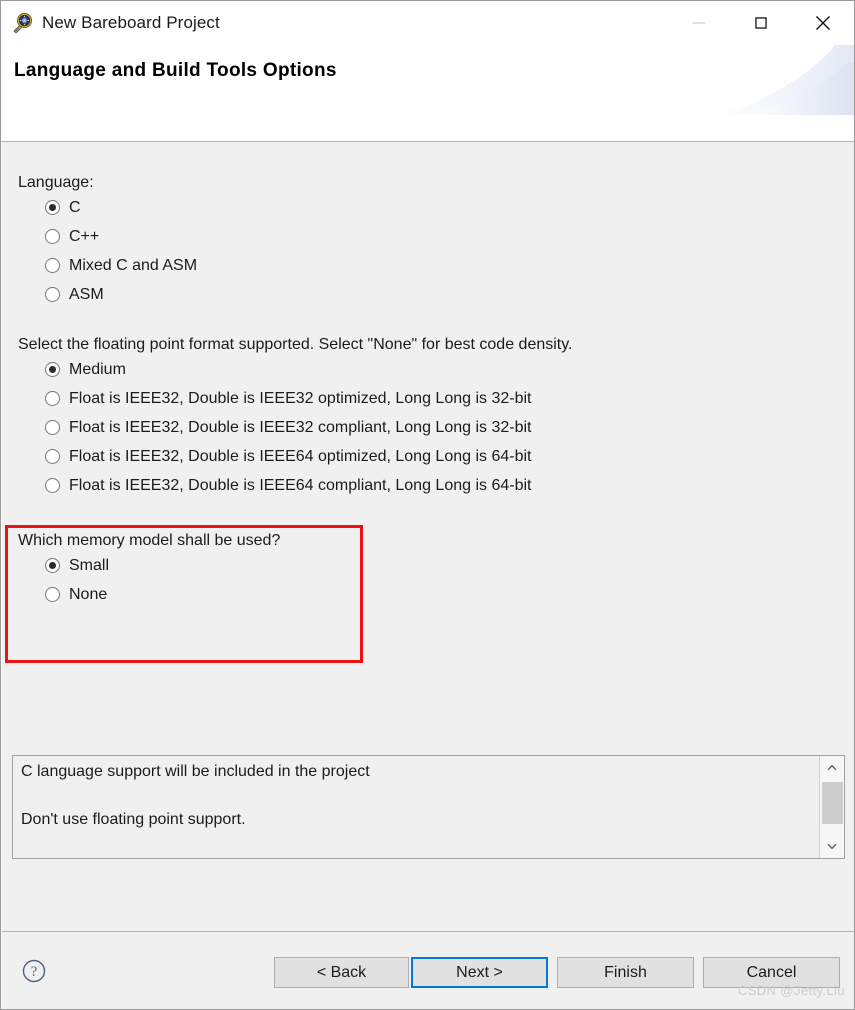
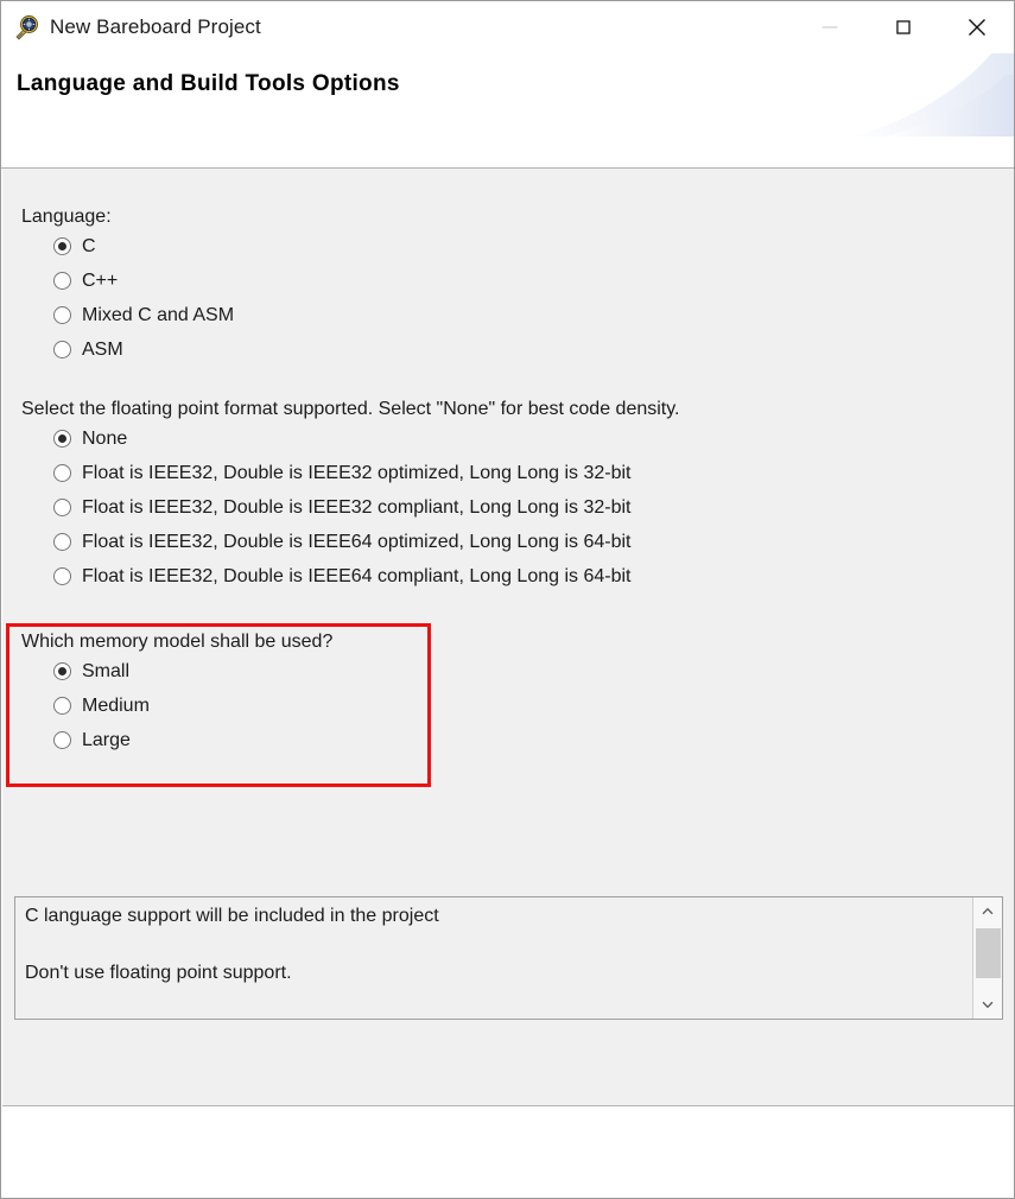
  New Bareboard Project
  Language and Build Tools Options
  Language:
  C
  C++
  Mixed C and ASM
  ASM
  Select the floating point format supported. Select "None" for best code density.
- Medium
+ None
  Float is IEEE32, Double is IEEE32 optimized, Long Long is 32-bit
  Float is IEEE32, Double is IEEE32 compliant, Long Long is 32-bit
  Float is IEEE32, Double is IEEE64 optimized, Long Long is 64-bit
  Float is IEEE32, Double is IEEE64 compliant, Long Long is 64-bit
  Which memory model shall be used?
  Small
- None
+ Medium
+ Large
  C language support will be included in the project
  Don't use floating point support.
- ?
- < Back
- Next >
- Finish
- Cancel
- CSDN @Jetty.Liu
